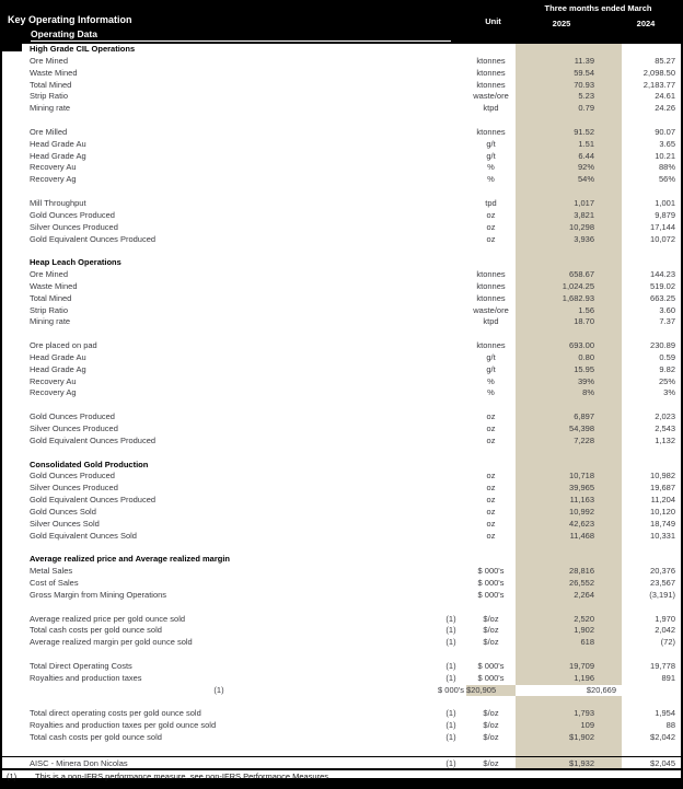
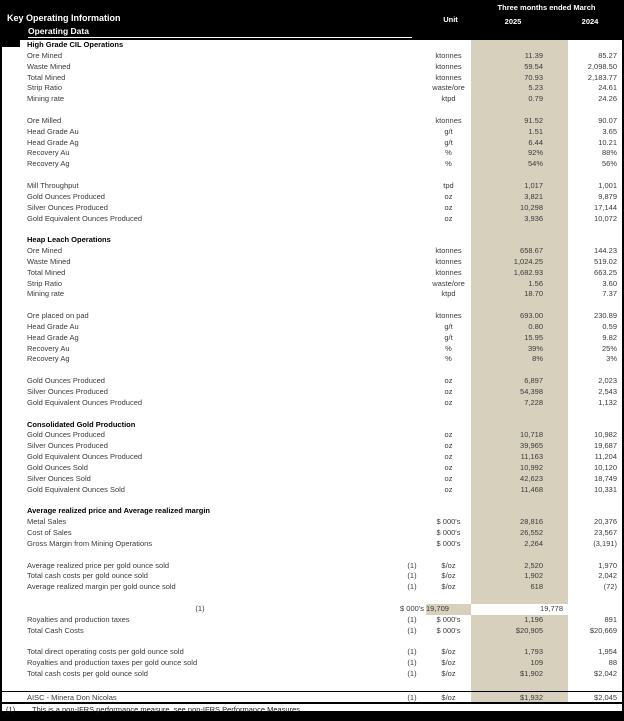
  Key Operating Information
  Operating Data
  Unit
  Three months ended March
  2025
  2024
  High Grade CIL Operations
  Ore Mined
  ktonnes
  11.39
  85.27
  Waste Mined
  ktonnes
  59.54
  2,098.50
  Total Mined
  ktonnes
  70.93
  2,183.77
  Strip Ratio
  waste/ore
  5.23
  24.61
  Mining rate
  ktpd
  0.79
  24.26
  Ore Milled
  ktonnes
  91.52
  90.07
  Head Grade Au
  g/t
  1.51
  3.65
  Head Grade Ag
  g/t
  6.44
  10.21
  Recovery Au
  %
  92%
  88%
  Recovery Ag
  %
  54%
  56%
  Mill Throughput
  tpd
  1,017
  1,001
  Gold Ounces Produced
  oz
  3,821
  9,879
  Silver Ounces Produced
  oz
  10,298
  17,144
  Gold Equivalent Ounces Produced
  oz
  3,936
  10,072
  Heap Leach Operations
  Ore Mined
  ktonnes
  658.67
  144.23
  Waste Mined
  ktonnes
  1,024.25
  519.02
  Total Mined
  ktonnes
  1,682.93
  663.25
  Strip Ratio
  waste/ore
  1.56
  3.60
  Mining rate
  ktpd
  18.70
  7.37
  Ore placed on pad
  ktonnes
  693.00
  230.89
  Head Grade Au
  g/t
  0.80
  0.59
  Head Grade Ag
  g/t
  15.95
  9.82
  Recovery Au
  %
  39%
  25%
  Recovery Ag
  %
  8%
  3%
  Gold Ounces Produced
  oz
  6,897
  2,023
  Silver Ounces Produced
  oz
  54,398
  2,543
  Gold Equivalent Ounces Produced
  oz
  7,228
  1,132
  Consolidated Gold Production
  Gold Ounces Produced
  oz
  10,718
  10,982
  Silver Ounces Produced
  oz
  39,965
  19,687
  Gold Equivalent Ounces Produced
  oz
  11,163
  11,204
  Gold Ounces Sold
  oz
  10,992
  10,120
  Silver Ounces Sold
  oz
  42,623
  18,749
  Gold Equivalent Ounces Sold
  oz
  11,468
  10,331
  Average realized price and Average realized margin
  Metal Sales
  $ 000's
  28,816
  20,376
  Cost of Sales
  $ 000's
  26,552
  23,567
  Gross Margin from Mining Operations
  $ 000's
  2,264
  (3,191)
  Average realized price per gold ounce sold
  (1)
  $/oz
  2,520
  1,970
  Total cash costs per gold ounce sold
  (1)
  $/oz
  1,902
  2,042
  Average realized margin per gold ounce sold
  (1)
  $/oz
  618
  (72)
- Total Direct Operating Costs
  (1)
  $ 000's
  19,709
  19,778
  Royalties and production taxes
  (1)
  $ 000's
  1,196
  891
+ Total Cash Costs
  (1)
  $ 000's
  $20,905
  $20,669
  Total direct operating costs per gold ounce sold
  (1)
  $/oz
  1,793
  1,954
  Royalties and production taxes per gold ounce sold
  (1)
  $/oz
  109
  88
  Total cash costs per gold ounce sold
  (1)
  $/oz
  $1,902
  $2,042
  AISC - Minera Don Nicolas
  (1)
  $/oz
  $1,932
  $2,045
  (1)
  This is a non-IFRS performance measure, see non-IFRS Performance Measures
